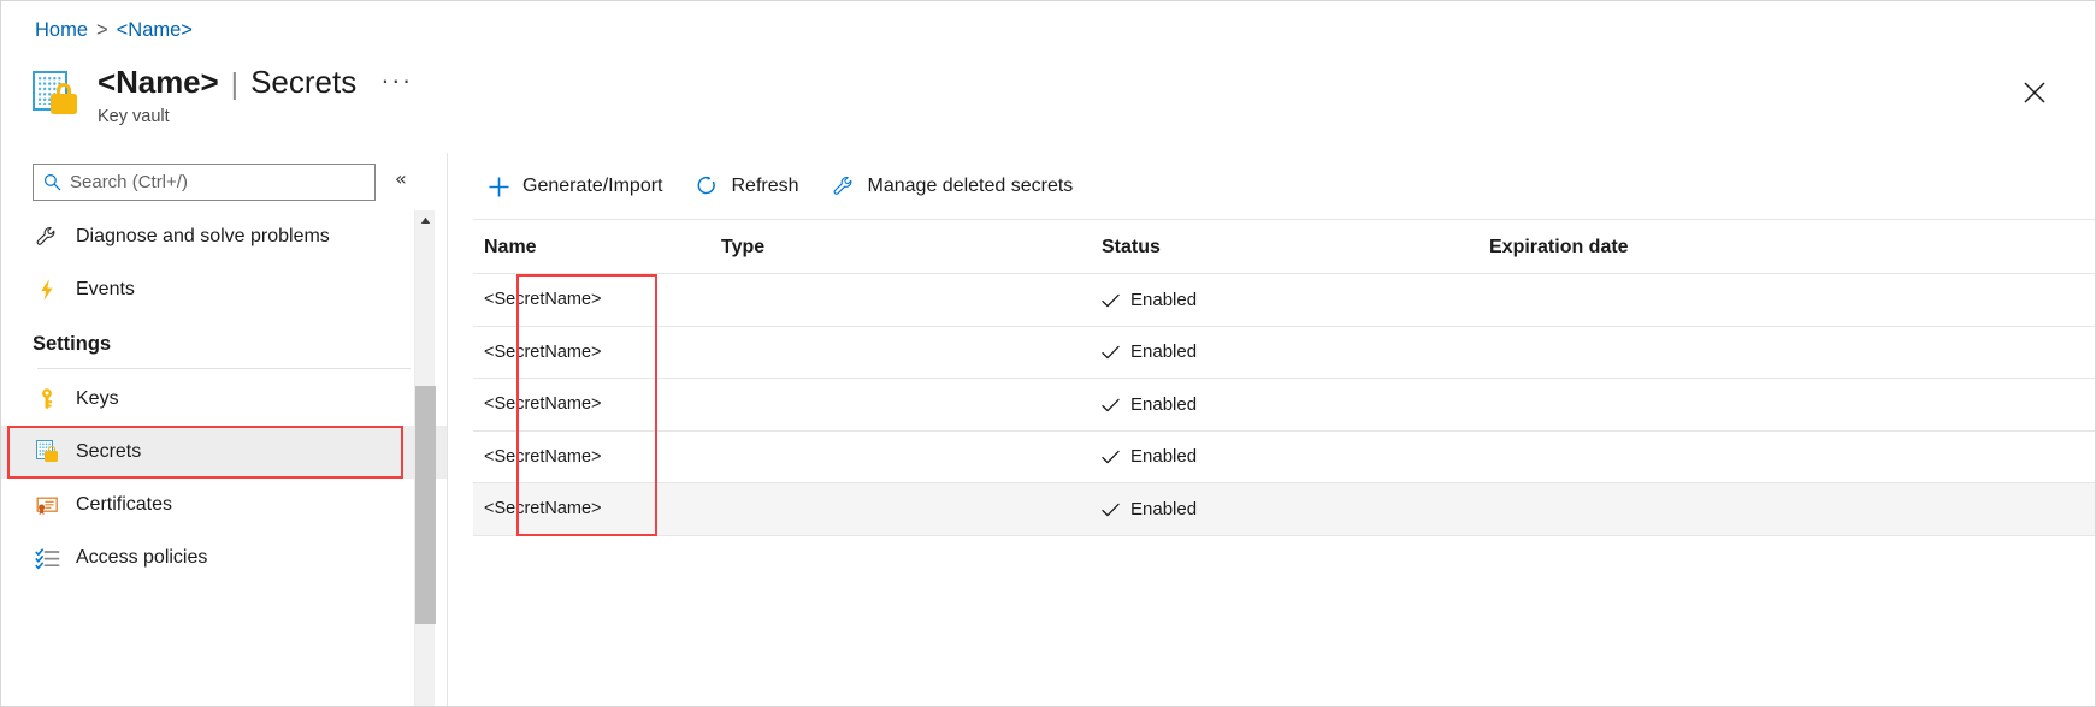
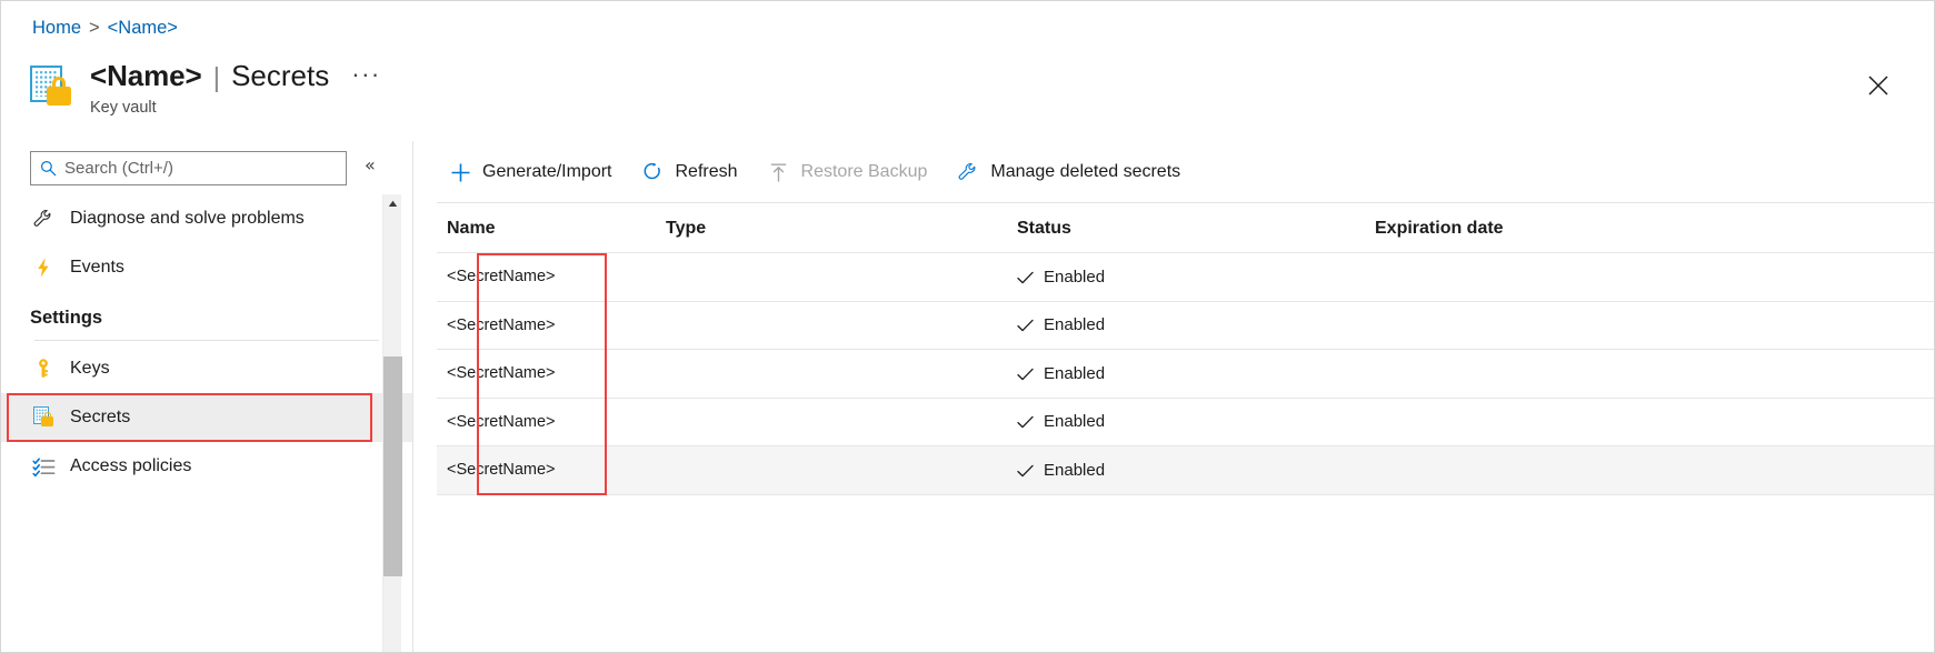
  Home
  >
  <Name>
  <Name>
  |
  Secrets
  ···
  Key vault
  Search (Ctrl+/)
  «
  Diagnose and solve problems
  Events
  Settings
  Keys
  Secrets
- Certificates
  Access policies
  Generate/Import
  Refresh
+ Restore Backup
  Manage deleted secrets
  Name
  Type
  Status
  Expiration date
  <SecretName>
  Enabled
  <SecretName>
  Enabled
  <SecretName>
  Enabled
  <SecretName>
  Enabled
  <SecretName>
  Enabled
